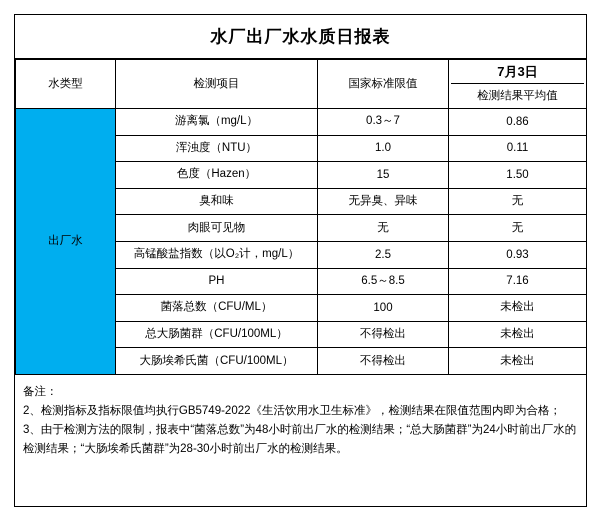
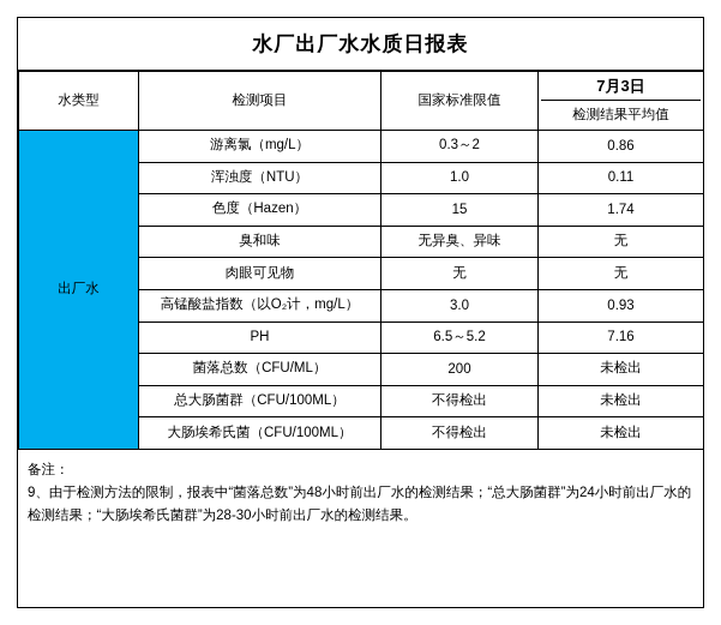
  水厂出厂水水质日报表
  水类型	检测项目	国家标准限值	7月3日 检测结果平均值
- 出厂水	游离氯（mg/L）	0.3～7	0.86
+ 出厂水	游离氯（mg/L）	0.3～2	0.86
  浑浊度（NTU）	1.0	0.11
- 色度（Hazen）	15	1.50
+ 色度（Hazen）	15	1.74
  臭和味	无异臭、异味	无
  肉眼可见物	无	无
- 高锰酸盐指数（以O₂计，mg/L）	2.5	0.93
+ 高锰酸盐指数（以O₂计，mg/L）	3.0	0.93
- PH	6.5～8.5	7.16
+ PH	6.5～5.2	7.16
- 菌落总数（CFU/ML）	100	未检出
+ 菌落总数（CFU/ML）	200	未检出
  总大肠菌群（CFU/100ML）	不得检出	未检出
  大肠埃希氏菌（CFU/100ML）	不得检出	未检出
  备注：
- 2、检测指标及指标限值均执行GB5749-2022《生活饮用水卫生标准》，检测结果在限值范围内即为合格；
- 3、由于检测方法的限制，报表中“菌落总数”为48小时前出厂水的检测结果；“总大肠菌群”为24小时前出厂水的检测结果；“大肠埃希氏菌群”为28-30小时前出厂水的检测结果。
+ 9、由于检测方法的限制，报表中“菌落总数”为48小时前出厂水的检测结果；“总大肠菌群”为24小时前出厂水的检测结果；“大肠埃希氏菌群”为28-30小时前出厂水的检测结果。
